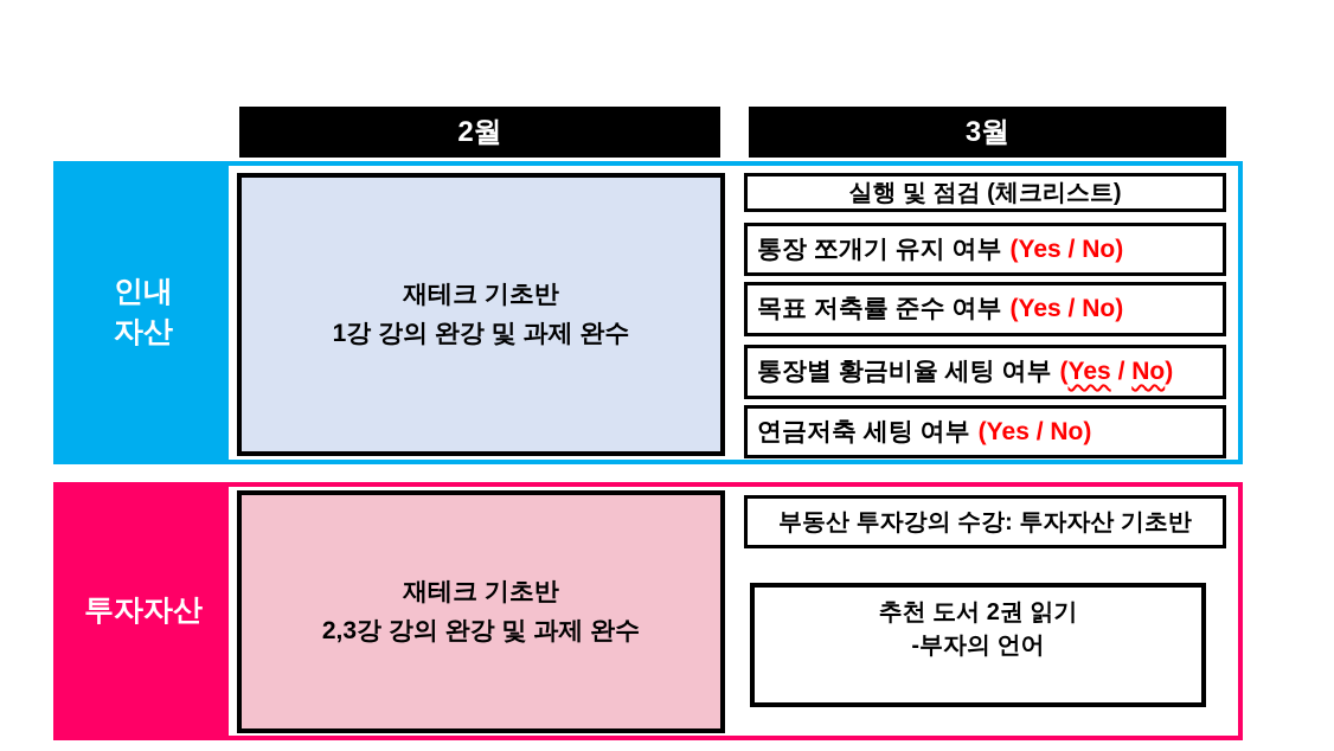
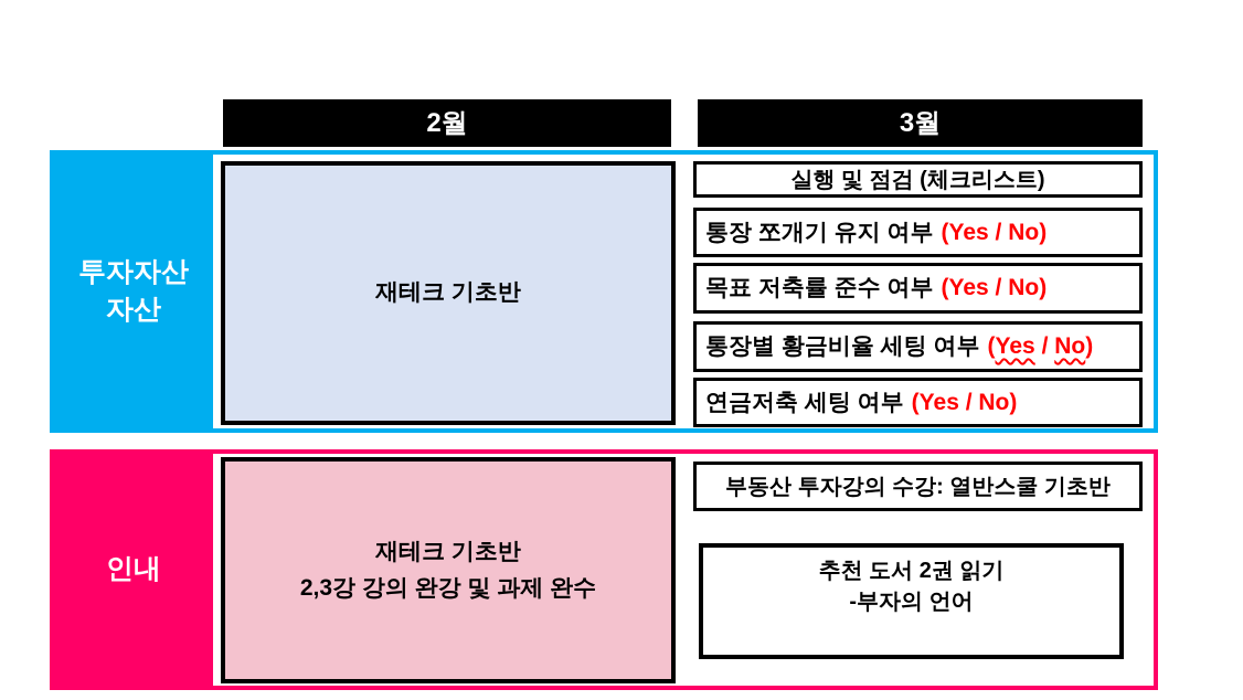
  2월
  3월
- 인내
+ 투자자산
  자산
  재테크 기초반
- 1강 강의 완강 및 과제 완수
  실행 및 점검 (체크리스트)
  통장 쪼개기 유지 여부
  (Yes / No)
  목표 저축률 준수 여부
  (Yes / No)
  통장별 황금비율 세팅 여부
  (Yes / No)
  연금저축 세팅 여부
  (Yes / No)
- 투자자산
+ 인내
  재테크 기초반
  2,3강 강의 완강 및 과제 완수
- 부동산 투자강의 수강: 투자자산 기초반
+ 부동산 투자강의 수강: 열반스쿨 기초반
  추천 도서 2권 읽기
  -부자의 언어
